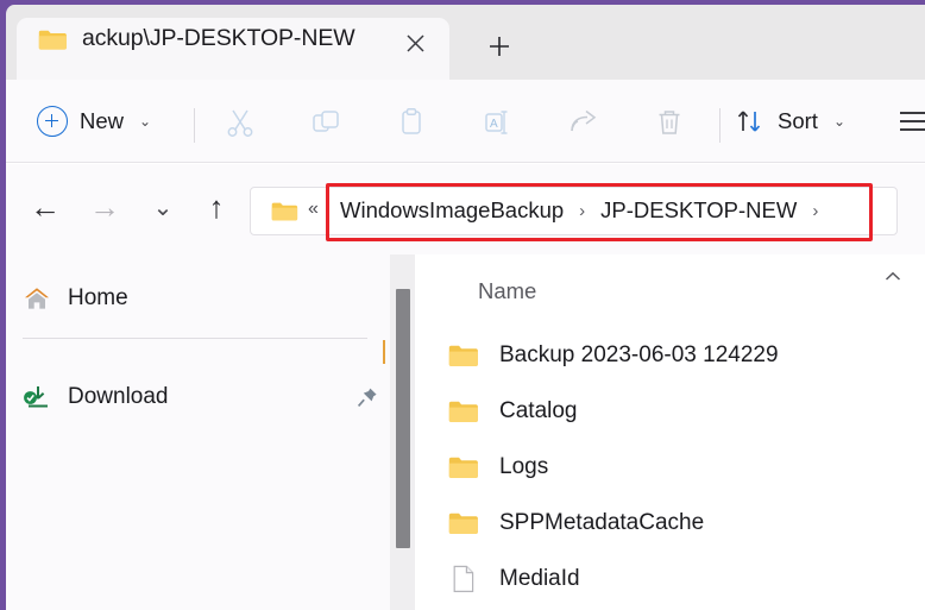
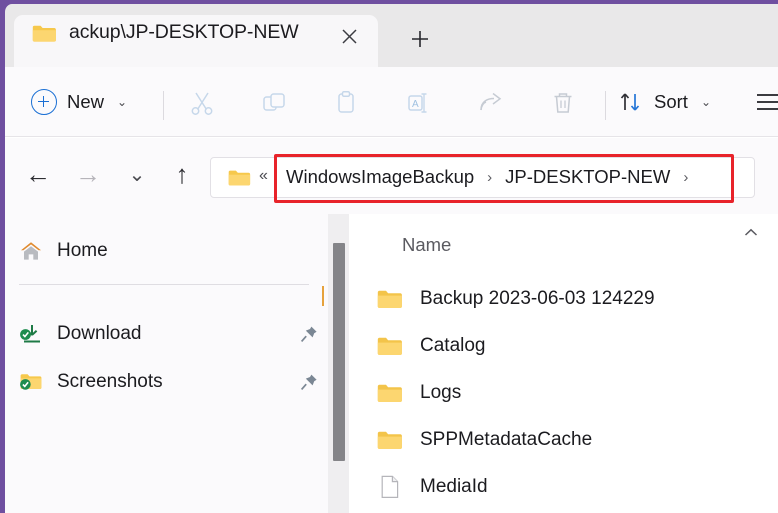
  ackup\JP-DESKTOP-NEW
  New
  ⌄
  A
  Sort
  ⌄
  ←
  →
  ⌄
  ↑
  «
  WindowsImageBackup
  ›
  JP-DESKTOP-NEW
  ›
  Home
  Download
+ Screenshots
  Name
  Backup 2023-06-03 124229
  Catalog
  Logs
  SPPMetadataCache
  MediaId
